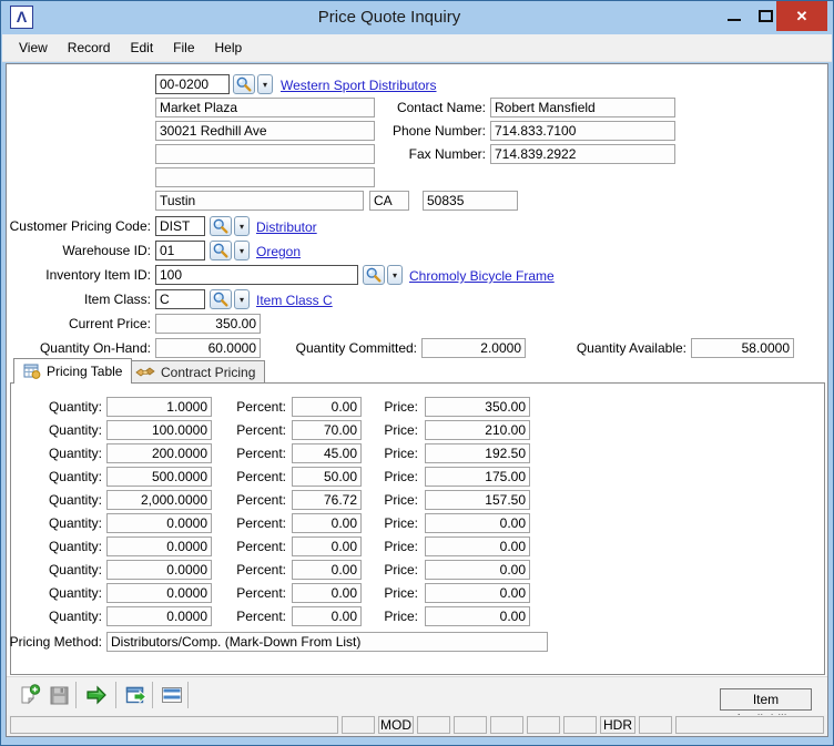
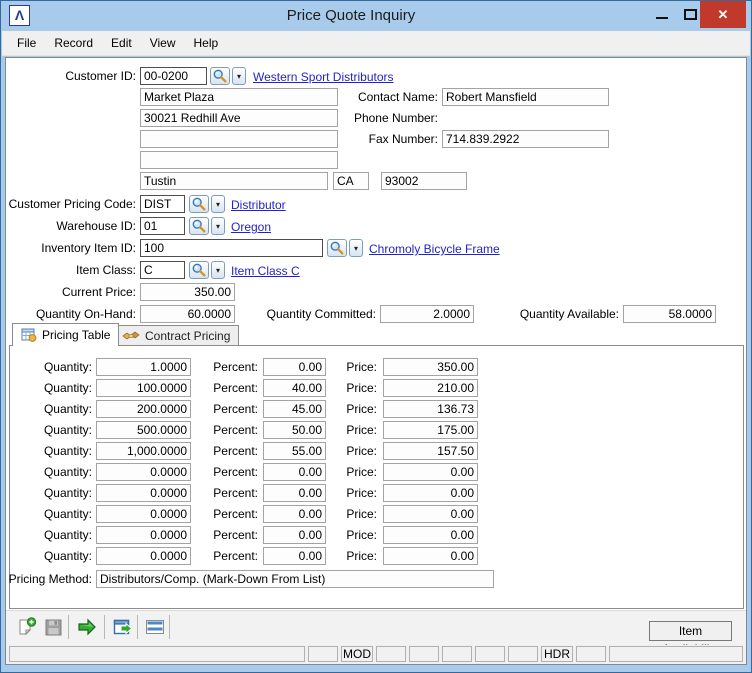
  Λ
  Price Quote Inquiry
  ✕
- View
+ File
  Record
  Edit
- File
+ View
  Help
+ Customer ID:
  00-0200
  ▾
  Western Sport Distributors
  Market Plaza
  30021 Redhill Ave
  Tustin
  CA
- 50835
+ 93002
  Contact Name:
  Robert Mansfield
  Phone Number:
- 714.833.7100
  Fax Number:
  714.839.2922
  Customer Pricing Code:
  DIST
  ▾
  Distributor
  Warehouse ID:
  01
  ▾
  Oregon
  Inventory Item ID:
  100
  ▾
  Chromoly Bicycle Frame
  Item Class:
  C
  ▾
  Item Class C
  Current Price:
  350.00
  Quantity On-Hand:
  60.0000
  Quantity Committed:
  2.0000
  Quantity Available:
  58.0000
  Pricing Table
  Contract Pricing
  Quantity:
  1.0000
  Percent:
  0.00
  Price:
  350.00
  Quantity:
  100.0000
  Percent:
- 70.00
+ 40.00
  Price:
  210.00
  Quantity:
  200.0000
  Percent:
  45.00
  Price:
- 192.50
+ 136.73
  Quantity:
  500.0000
  Percent:
  50.00
  Price:
  175.00
  Quantity:
- 2,000.0000
+ 1,000.0000
  Percent:
- 76.72
+ 55.00
  Price:
  157.50
  Quantity:
  0.0000
  Percent:
  0.00
  Price:
  0.00
  Quantity:
  0.0000
  Percent:
  0.00
  Price:
  0.00
  Quantity:
  0.0000
  Percent:
  0.00
  Price:
  0.00
  Quantity:
  0.0000
  Percent:
  0.00
  Price:
  0.00
  Quantity:
  0.0000
  Percent:
  0.00
  Price:
  0.00
  Pricing Method:
  Distributors/Comp. (Mark-Down From List)
  MOD
  HDR
